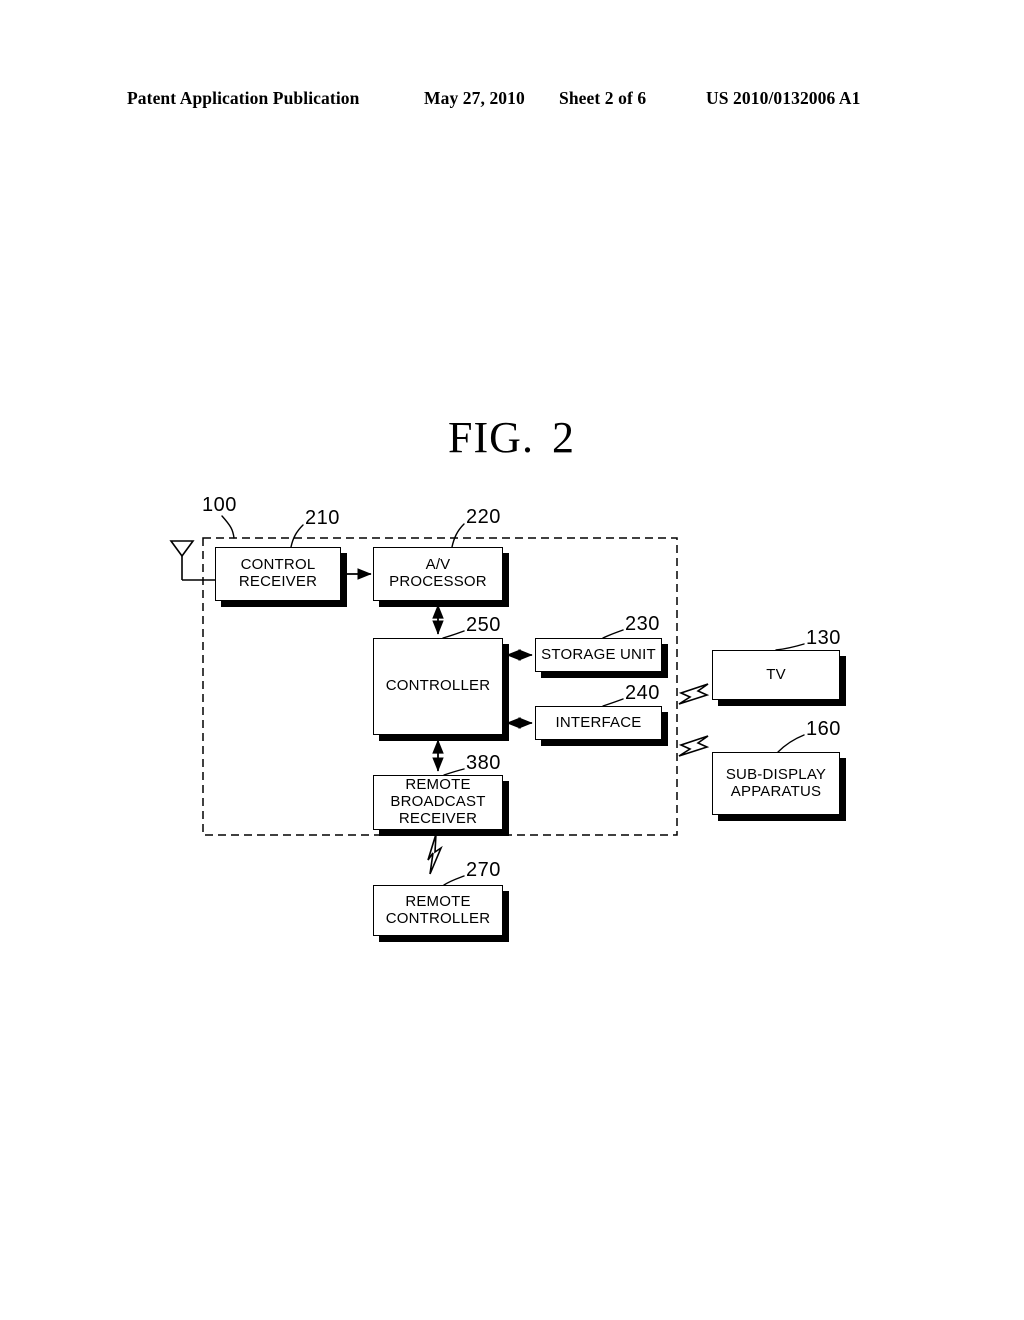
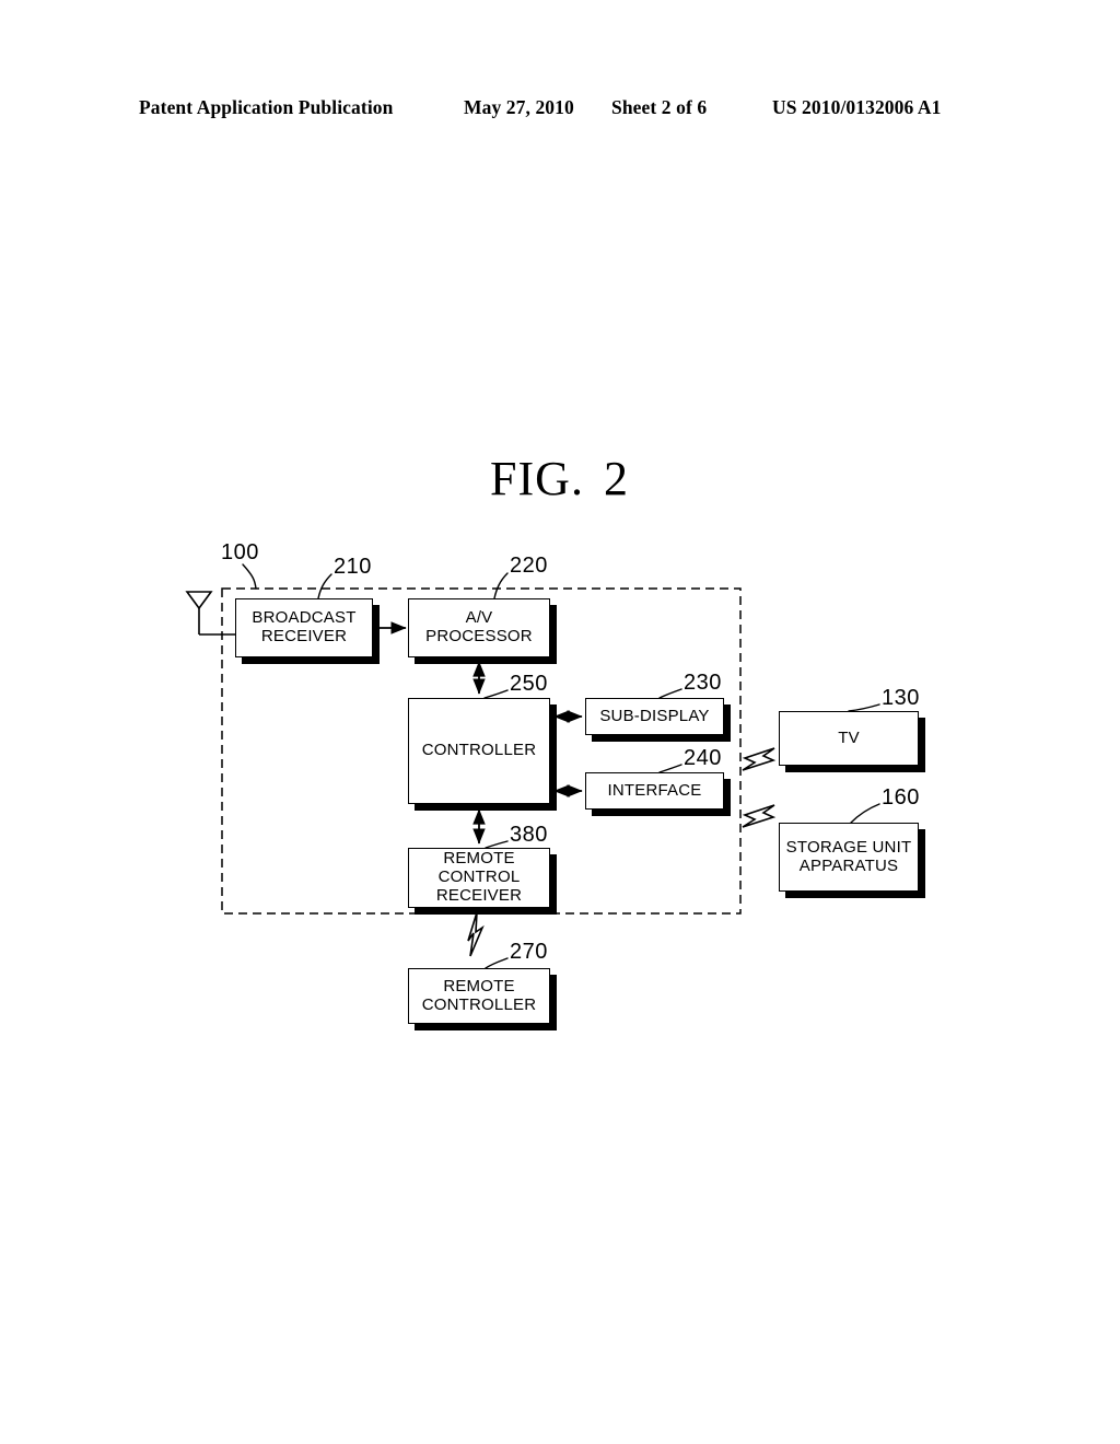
  Patent Application Publication
  May 27, 2010
  Sheet 2 of 6
  US 2010/0132006 A1
  FIG. 2
- CONTROL
+ BROADCAST
  RECEIVER
  A/V
  PROCESSOR
  CONTROLLER
- STORAGE UNIT
+ SUB-DISPLAY
  INTERFACE
  REMOTE
- BROADCAST
+ CONTROL
  RECEIVER
  REMOTE
  CONTROLLER
  TV
- SUB-DISPLAY
+ STORAGE UNIT
  APPARATUS
  100
  210
  220
  250
  230
  240
  380
  270
  130
  160
